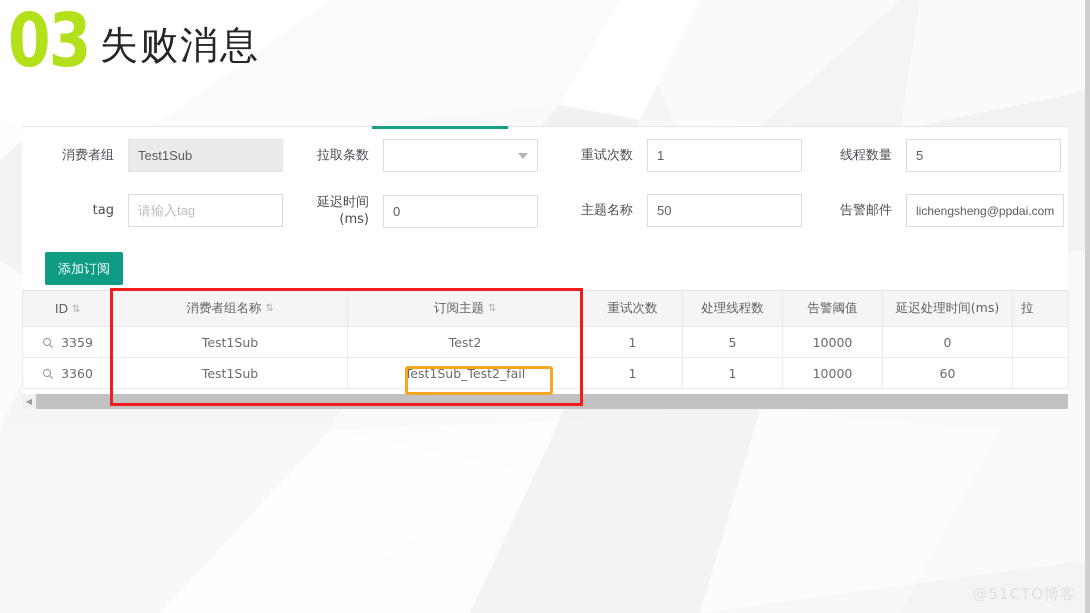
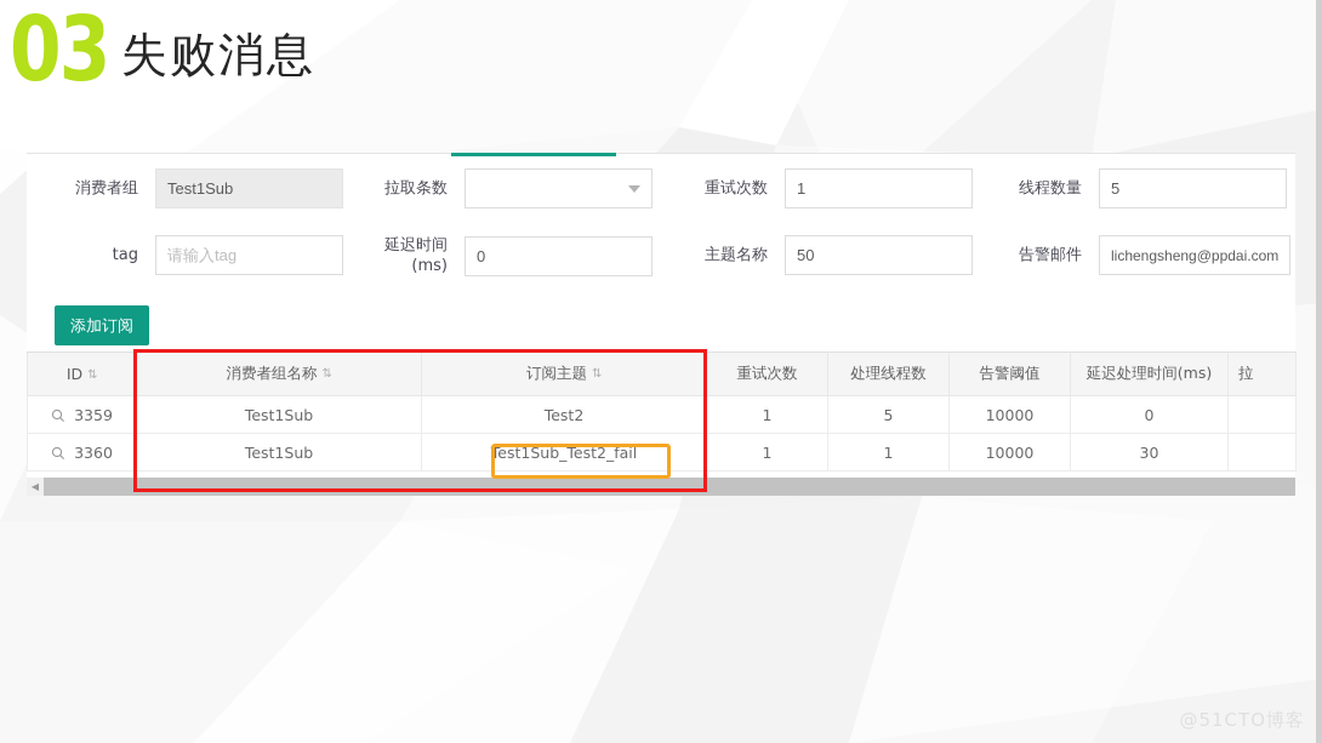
  03
  失败消息
  消费者组
  Test1Sub
  拉取条数
  重试次数
  1
  线程数量
  5
  tag
  请输入tag
  延迟时间
  (ms)
  0
  主题名称
  50
  告警邮件
  lichengsheng@ppdai.com
  添加订阅
  ID ⇅	消费者组名称 ⇅	订阅主题 ⇅	重试次数	处理线程数	告警阈值	延迟处理时间(ms)	拉
  3359	Test1Sub	Test2	1	5	10000	0
- 3360	Test1Sub	Test1Sub_Test2_fail	1	1	10000	60
+ 3360	Test1Sub	Test1Sub_Test2_fail	1	1	10000	30
  ◀
